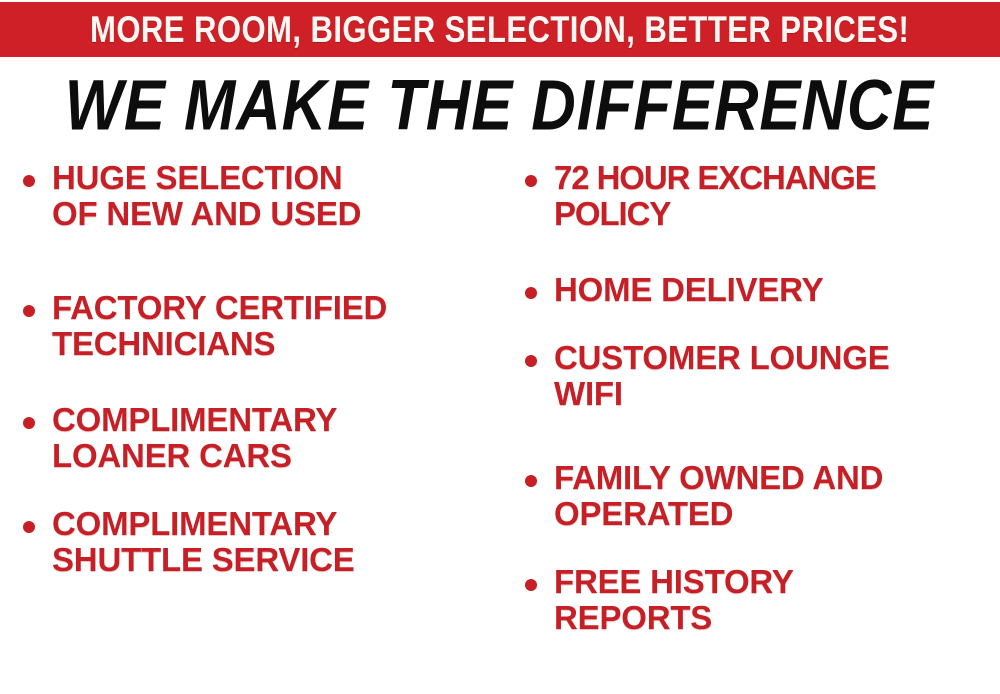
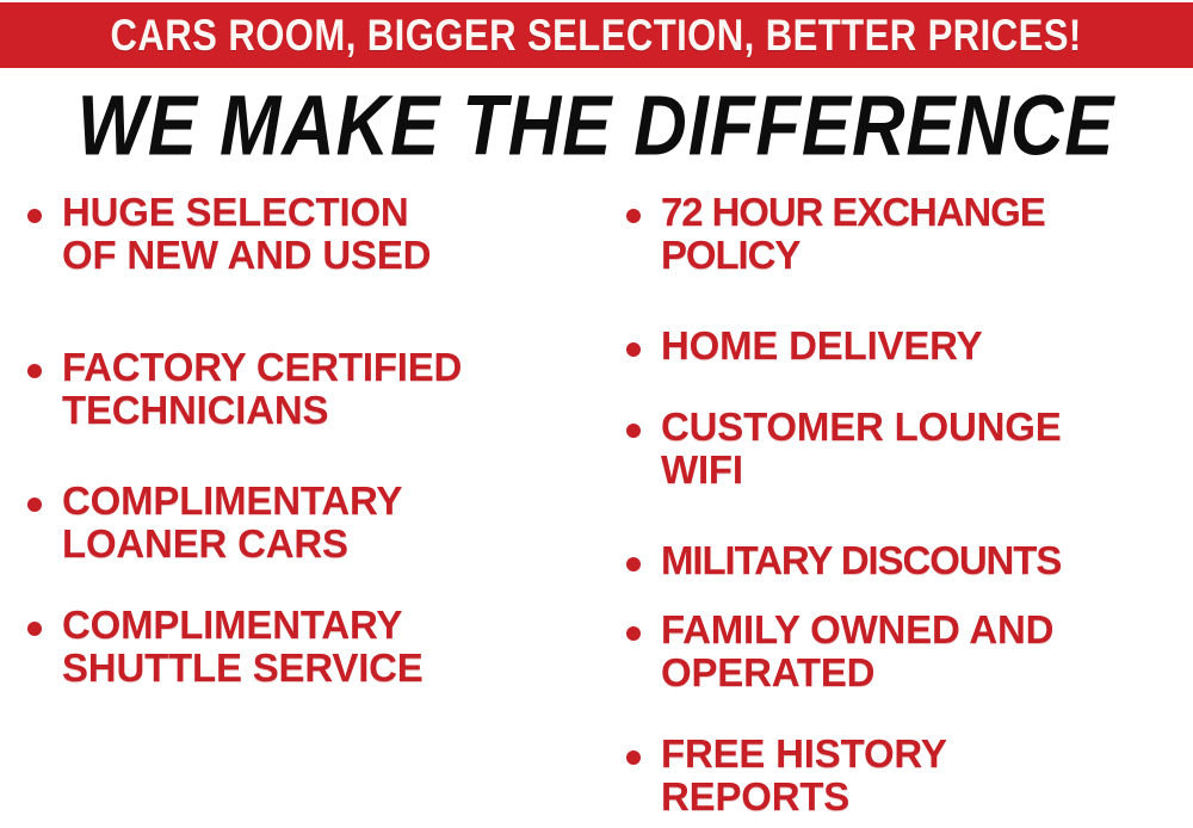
- MORE ROOM, BIGGER SELECTION, BETTER PRICES!
+ CARS ROOM, BIGGER SELECTION, BETTER PRICES!
  WE MAKE THE DIFFERENCE
  HUGE SELECTION
  OF NEW AND USED
  FACTORY CERTIFIED
  TECHNICIANS
  COMPLIMENTARY
  LOANER CARS
  COMPLIMENTARY
  SHUTTLE SERVICE
  72 HOUR EXCHANGE
  POLICY
  HOME DELIVERY
  CUSTOMER LOUNGE
  WIFI
+ MILITARY DISCOUNTS
  FAMILY OWNED AND
  OPERATED
  FREE HISTORY
  REPORTS
